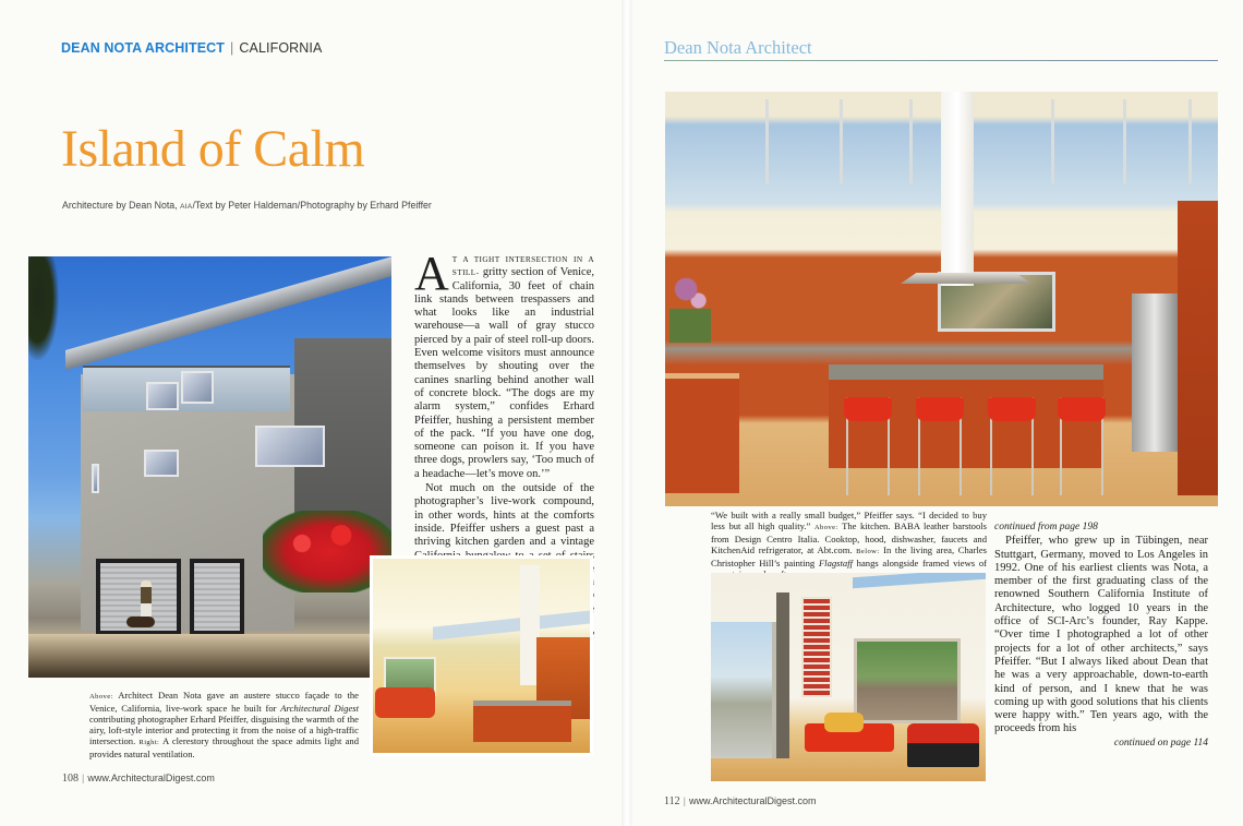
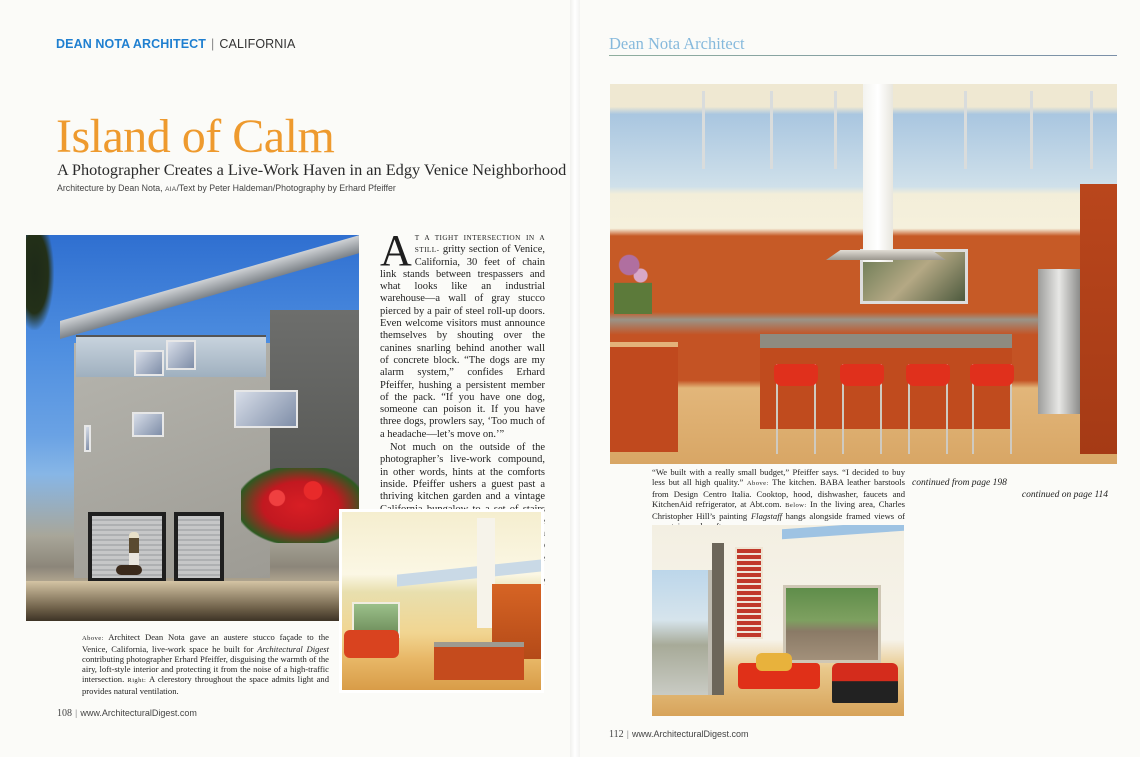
  DEAN NOTA ARCHITECT | CALIFORNIA
  Island of Calm
+ A Photographer Creates a Live-Work Haven in an Edgy Venice Neighborhood
  Architecture by Dean Nota, /Text by Peter Haldeman/Photography by Erhard Pfeiffer
  A
  T A TIGHT INTERSECTION IN A STILL- gritty section of Venice, California, 30 feet of chain link stands between trespassers and what looks like an industrial warehouse—a wall of gray stucco pierced by a pair of steel roll-up doors. Even welcome visitors must announce themselves by shouting over the canines snarling behind another wall of concrete block. “The dogs are my alarm system,” confides Erhard Pfeiffer, hushing a persistent member of the pack. “If you have one dog, someone can poison it. If you have three dogs, prowlers say, ‘Too much of a headache—let’s move on.’”
  Architect Dean Nota gave an austere stucco façade to the Venice, California, live-work space he built for Architectural Digest contributing photographer Erhard Pfeiffer, disguising the warmth of the airy, loft-style interior and protecting it from the noise of a high-traffic intersection. A clerestory throughout the space admits light and provides natural ventilation.
  108 | www.ArchitecturalDigest.com
  Dean Nota Architect
  “We built with a really small budget,” Pfeiffer says. “I decided to buy less but all high quality.” The kitchen. BABA leather barstools from Design Centro Italia. Cooktop, hood, dishwasher, faucets and KitchenAid refrigerator, at Abt.com. In the living area, Charles Christopher Hill’s painting Flagstaff hangs alongside framed views of
  continued from page 198
- Pfeiffer, who grew up in Tübingen, near Stuttgart, Germany, moved to Los Angeles in 1992. One of his earliest clients was Nota, a member of the first graduating class of the renowned Southern California Institute of Architecture, who logged 10 years in the office of SCI-Arc’s founder, Ray Kappe. “Over time I photographed a lot of other projects for a lot of other architects,” says Pfeiffer. “But I always liked about Dean that he was a very approachable, down-to-earth kind of person, and I knew that he was coming up with good solutions that his clients were happy with.” Ten years ago, with the proceeds from his
  continued on page 114
  112 | www.ArchitecturalDigest.com
